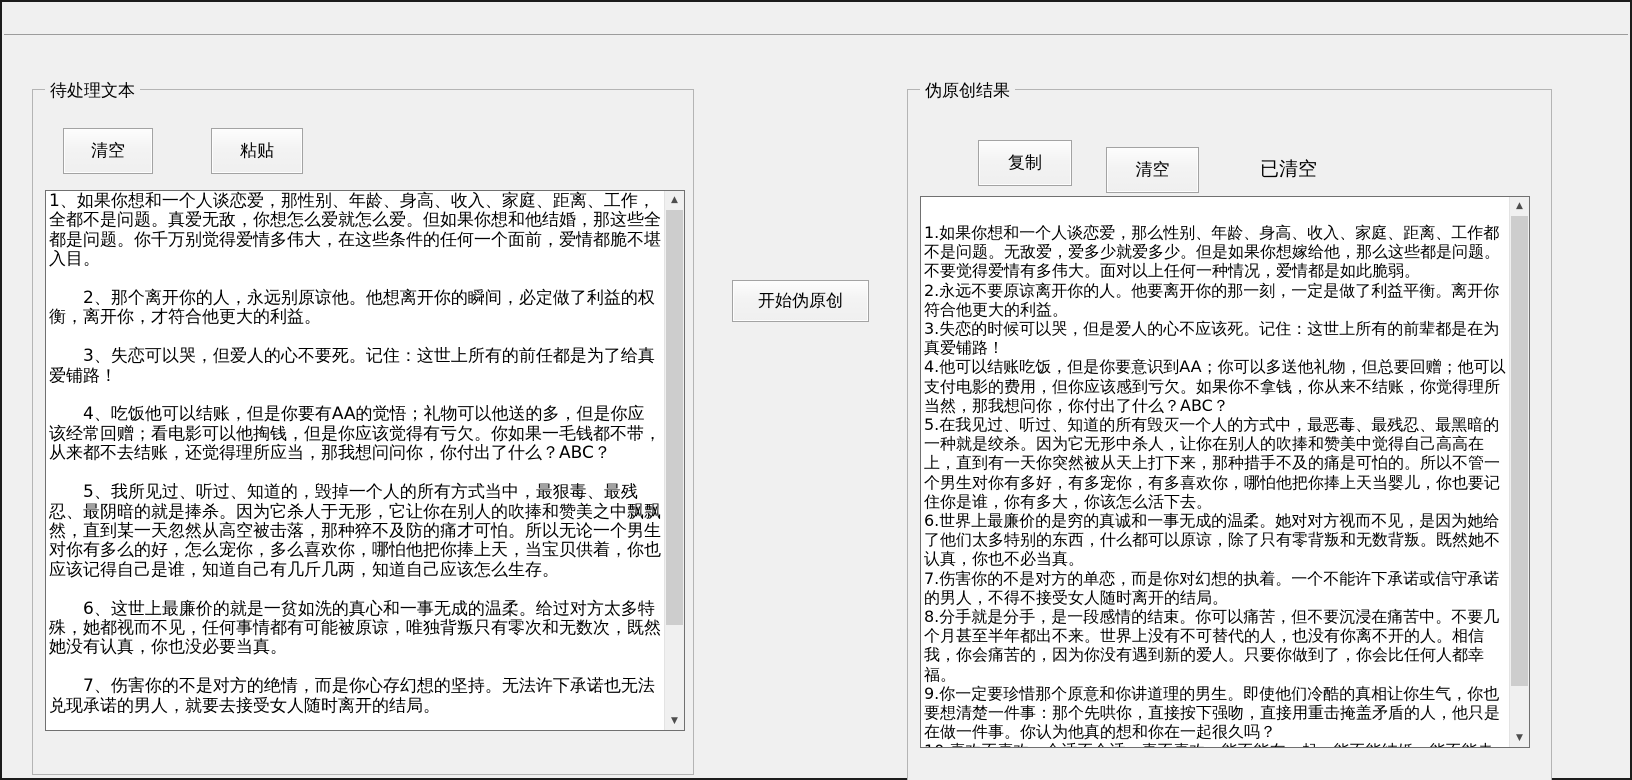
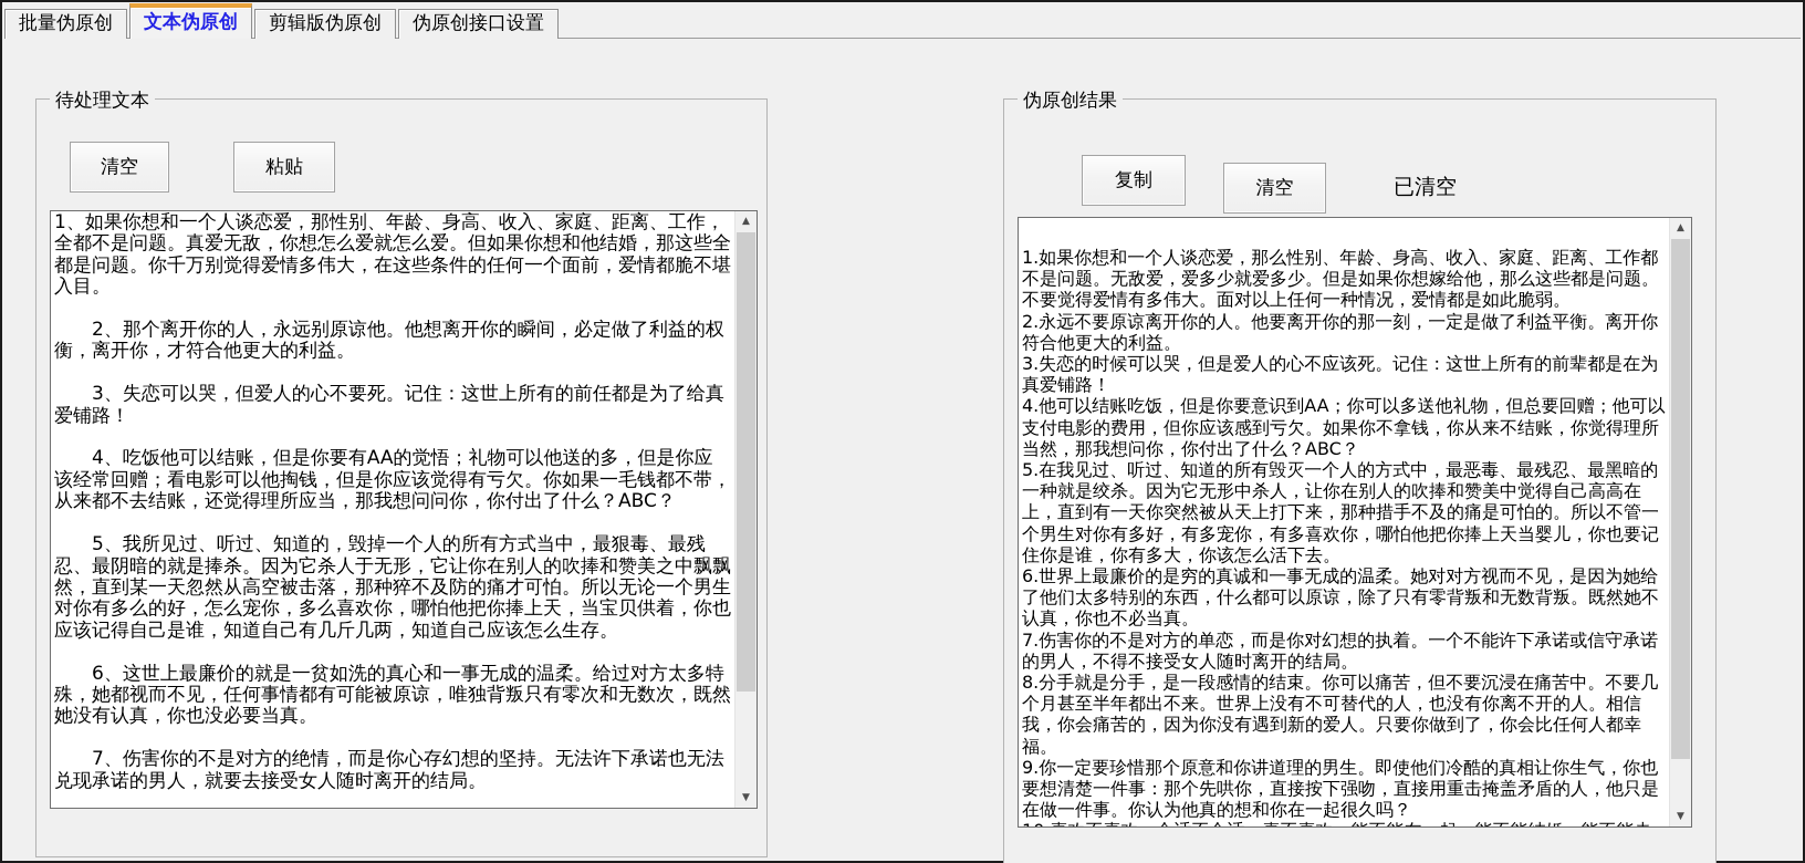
+ 批量伪原创
+ 文本伪原创
+ 剪辑版伪原创
+ 伪原创接口设置
  待处理文本
  清空
  粘贴
  1、如果你想和一个人谈恋爱，那性别、年龄、身高、收入、家庭、距离、工作，全都不是问题。真爱无敌，你想怎么爱就怎么爱。但如果你想和他结婚，那这些全都是问题。你千万别觉得爱情多伟大，在这些条件的任何一个面前，爱情都脆不堪入目。
  2、那个离开你的人，永远别原谅他。他想离开你的瞬间，必定做了利益的权衡，离开你，才符合他更大的利益。
  3、失恋可以哭，但爱人的心不要死。记住：这世上所有的前任都是为了给真爱铺路！
  4、吃饭他可以结账，但是你要有AA的觉悟；礼物可以他送的多，但是你应该经常回赠；看电影可以他掏钱，但是你应该觉得有亏欠。你如果一毛钱都不带，从来都不去结账，还觉得理所应当，那我想问问你，你付出了什么？ABC？
  5、我所见过、听过、知道的，毁掉一个人的所有方式当中，最狠毒、最残忍、最阴暗的就是捧杀。因为它杀人于无形，它让你在别人的吹捧和赞美之中飘飘然，直到某一天忽然从高空被击落，那种猝不及防的痛才可怕。所以无论一个男生对你有多么的好，怎么宠你，多么喜欢你，哪怕他把你捧上天，当宝贝供着，你也应该记得自己是谁，知道自己有几斤几两，知道自己应该怎么生存。
  6、这世上最廉价的就是一贫如洗的真心和一事无成的温柔。给过对方太多特殊，她都视而不见，任何事情都有可能被原谅，唯独背叛只有零次和无数次，既然她没有认真，你也没必要当真。
  7、伤害你的不是对方的绝情，而是你心存幻想的坚持。无法许下承诺也无法兑现承诺的男人，就要去接受女人随时离开的结局。
  ▲
  ▼
- 开始伪原创
  伪原创结果
  复制
  清空
  已清空
  1.如果你想和一个人谈恋爱，那么性别、年龄、身高、收入、家庭、距离、工作都不是问题。无敌爱，爱多少就爱多少。但是如果你想嫁给他，那么这些都是问题。不要觉得爱情有多伟大。面对以上任何一种情况，爱情都是如此脆弱。
  2.永远不要原谅离开你的人。他要离开你的那一刻，一定是做了利益平衡。离开你符合他更大的利益。
  3.失恋的时候可以哭，但是爱人的心不应该死。记住：这世上所有的前辈都是在为真爱铺路！
  4.他可以结账吃饭，但是你要意识到AA；你可以多送他礼物，但总要回赠；他可以支付电影的费用，但你应该感到亏欠。如果你不拿钱，你从来不结账，你觉得理所当然，那我想问你，你付出了什么？ABC？
  5.在我见过、听过、知道的所有毁灭一个人的方式中，最恶毒、最残忍、最黑暗的一种就是绞杀。因为它无形中杀人，让你在别人的吹捧和赞美中觉得自己高高在上，直到有一天你突然被从天上打下来，那种措手不及的痛是可怕的。所以不管一个男生对你有多好，有多宠你，有多喜欢你，哪怕他把你捧上天当婴儿，你也要记住你是谁，你有多大，你该怎么活下去。
  6.世界上最廉价的是穷的真诚和一事无成的温柔。她对对方视而不见，是因为她给了他们太多特别的东西，什么都可以原谅，除了只有零背叛和无数背叛。既然她不认真，你也不必当真。
  7.伤害你的不是对方的单恋，而是你对幻想的执着。一个不能许下承诺或信守承诺的男人，不得不接受女人随时离开的结局。
  8.分手就是分手，是一段感情的结束。你可以痛苦，但不要沉浸在痛苦中。不要几个月甚至半年都出不来。世界上没有不可替代的人，也没有你离不开的人。相信我，你会痛苦的，因为你没有遇到新的爱人。只要你做到了，你会比任何人都幸福。
  9.你一定要珍惜那个原意和你讲道理的男生。即使他们冷酷的真相让你生气，你也要想清楚一件事：那个先哄你，直接按下强吻，直接用重击掩盖矛盾的人，他只是在做一件事。你认为他真的想和你在一起很久吗？
  ▲
  ▼
